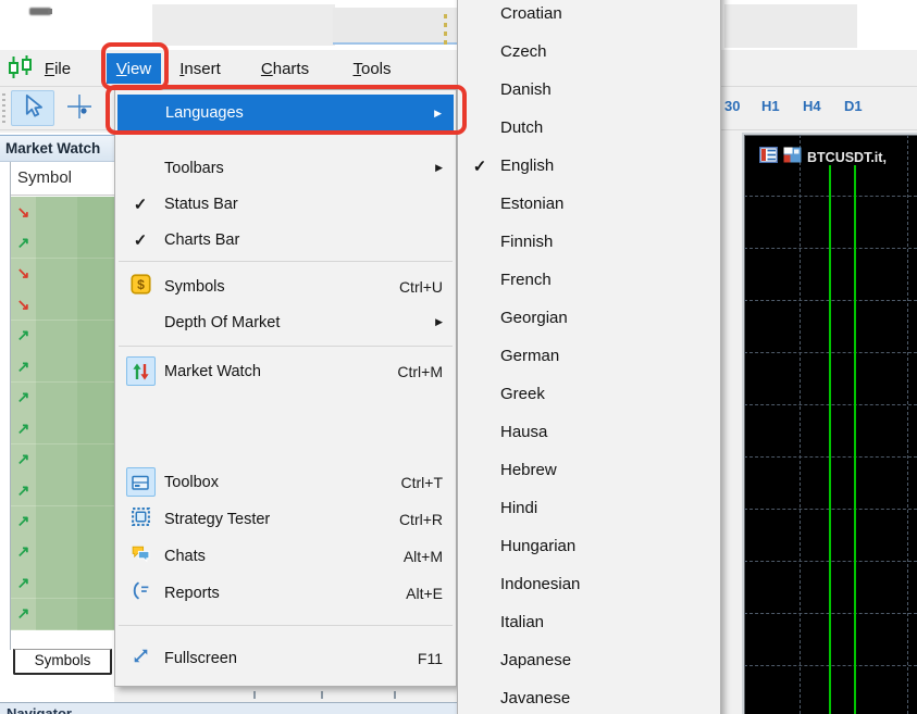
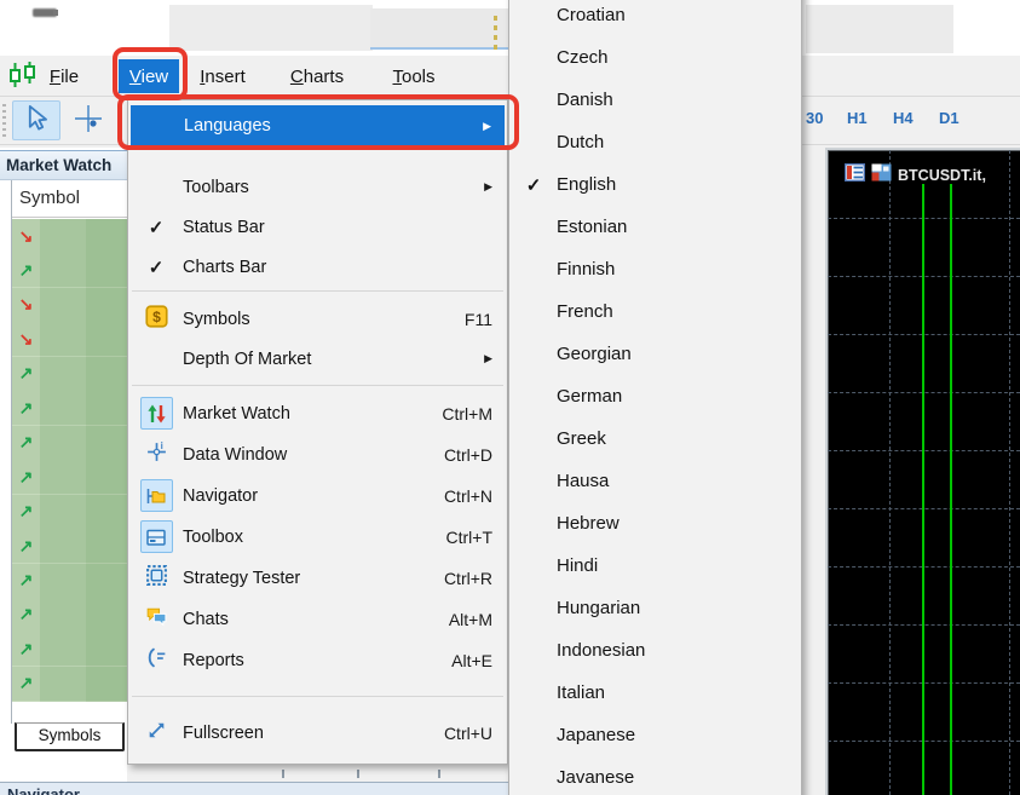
  File
  View
  Insert
  Charts
  Tools
  30
  H1
  H4
  D1
  Market Watch
  Symbol
  ↘
  ↗
  ↘
  ↘
  ↗
  ↗
  ↗
  ↗
  ↗
  ↗
  ↗
  ↗
  ↗
  ↗
  Symbols
  BTCUSDT.it,
  Languages
  ▶
  Toolbars
  ▶
  ✓
  Status Bar
  ✓
  Charts Bar
  $
  Symbols
- Ctrl+U
+ F11
  Depth Of Market
  ▶
  Market Watch
  Ctrl+M
+ i
+ Data Window
+ Ctrl+D
+ Navigator
+ Ctrl+N
  Toolbox
  Ctrl+T
  Strategy Tester
  Ctrl+R
  Chats
  Alt+M
  Reports
  Alt+E
  Fullscreen
- F11
+ Ctrl+U
  Croatian
  Czech
  Danish
  Dutch
  ✓
  English
  Estonian
  Finnish
  French
  Georgian
  German
  Greek
  Hausa
  Hebrew
  Hindi
  Hungarian
  Indonesian
  Italian
  Japanese
  Javanese
